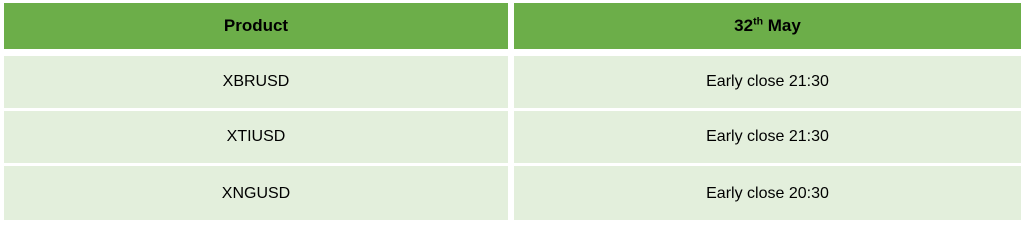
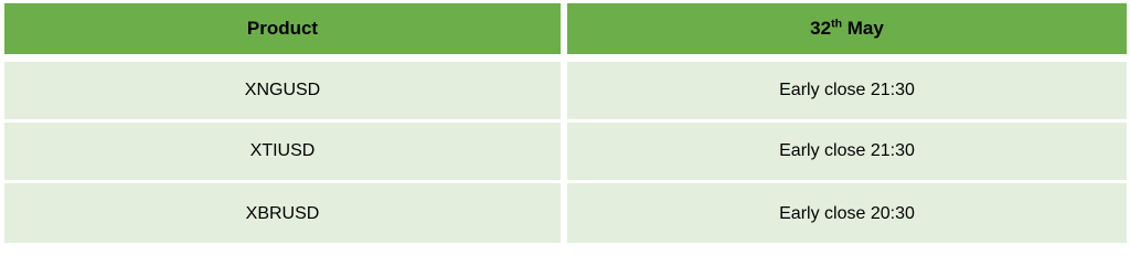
  Product
  32th May
- XBRUSD
+ XNGUSD
  Early close 21:30
  XTIUSD
  Early close 21:30
- XNGUSD
+ XBRUSD
  Early close 20:30
